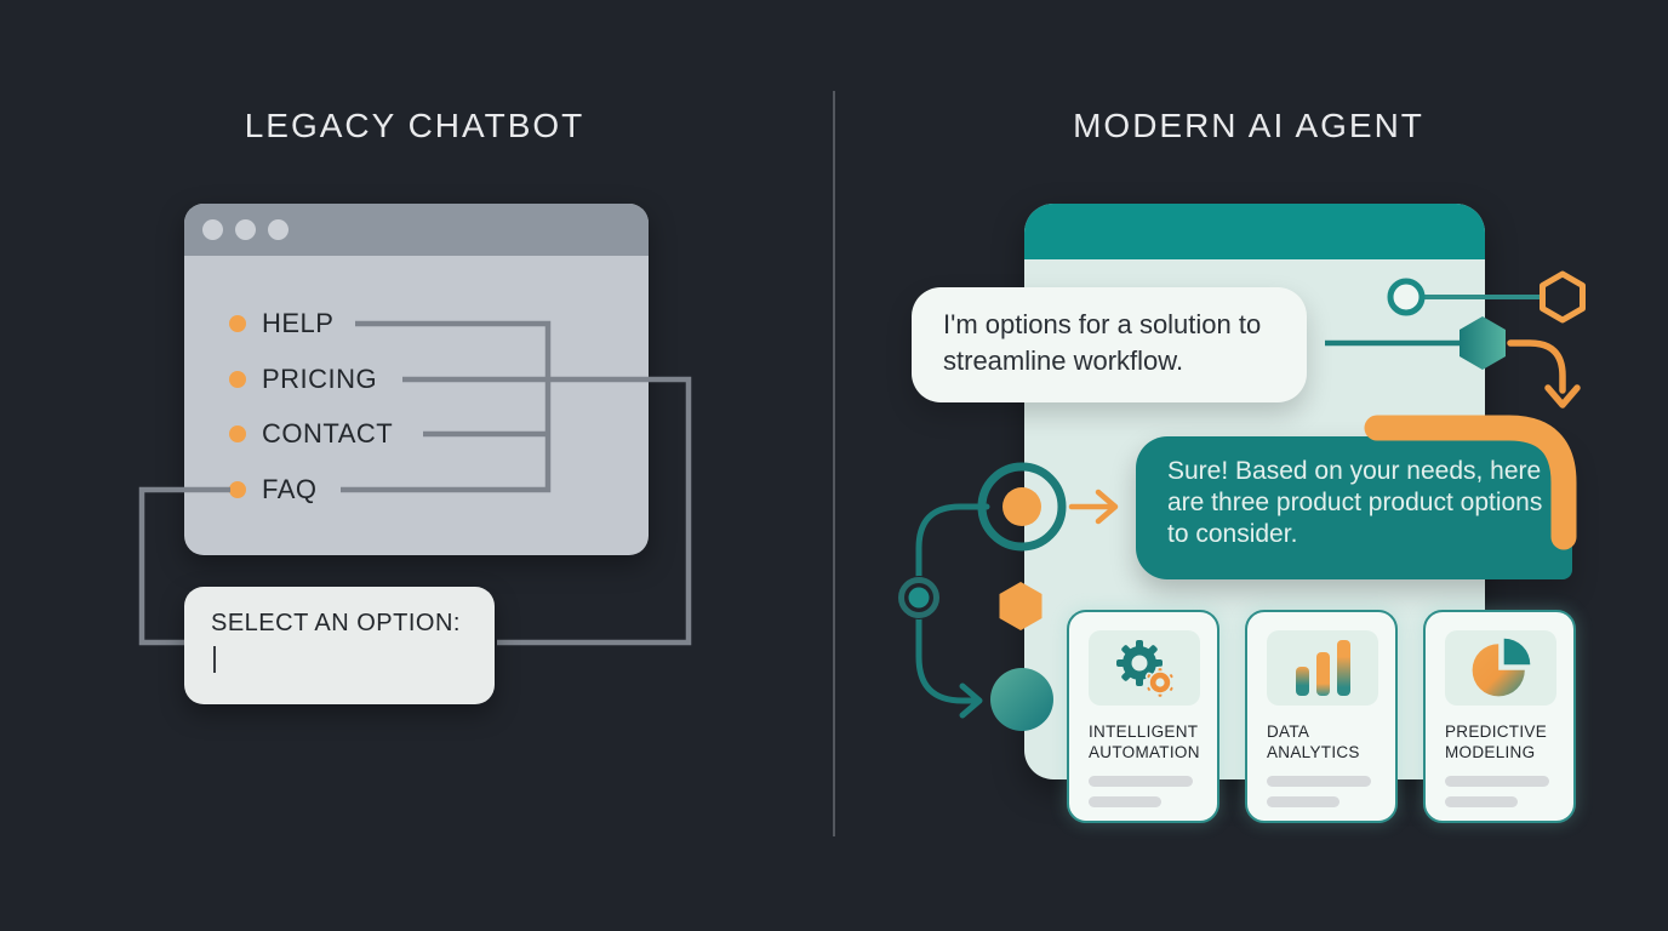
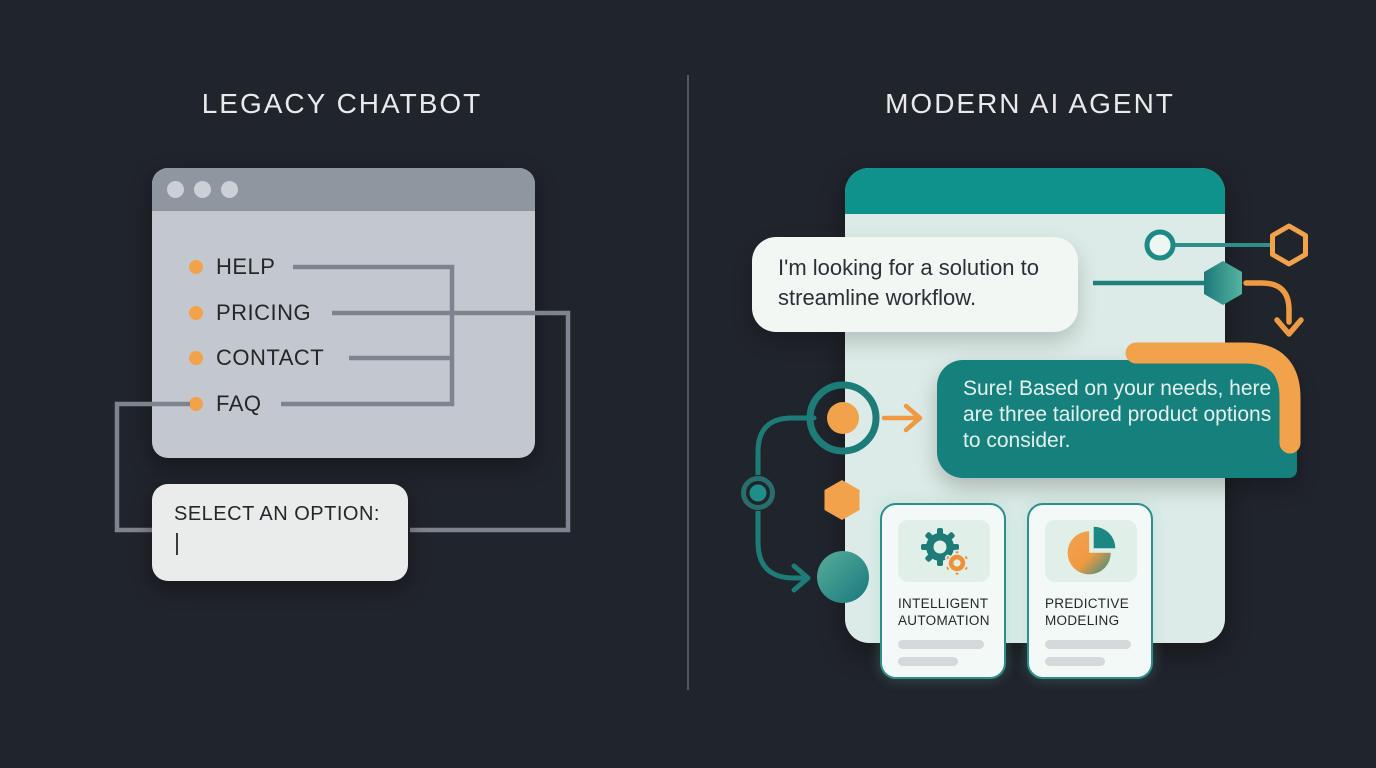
  LEGACY CHATBOT
  MODERN AI AGENT
  HELP
  PRICING
  CONTACT
  FAQ
  SELECT AN OPTION:
  |
- I'm options for a solution to streamline workflow.
+ I'm looking for a solution to streamline workflow.
- Sure! Based on your needs, here are three product product options to consider.
+ Sure! Based on your needs, here are three tailored product options to consider.
  INTELLIGENT AUTOMATION
- DATA ANALYTICS
  PREDICTIVE MODELING
